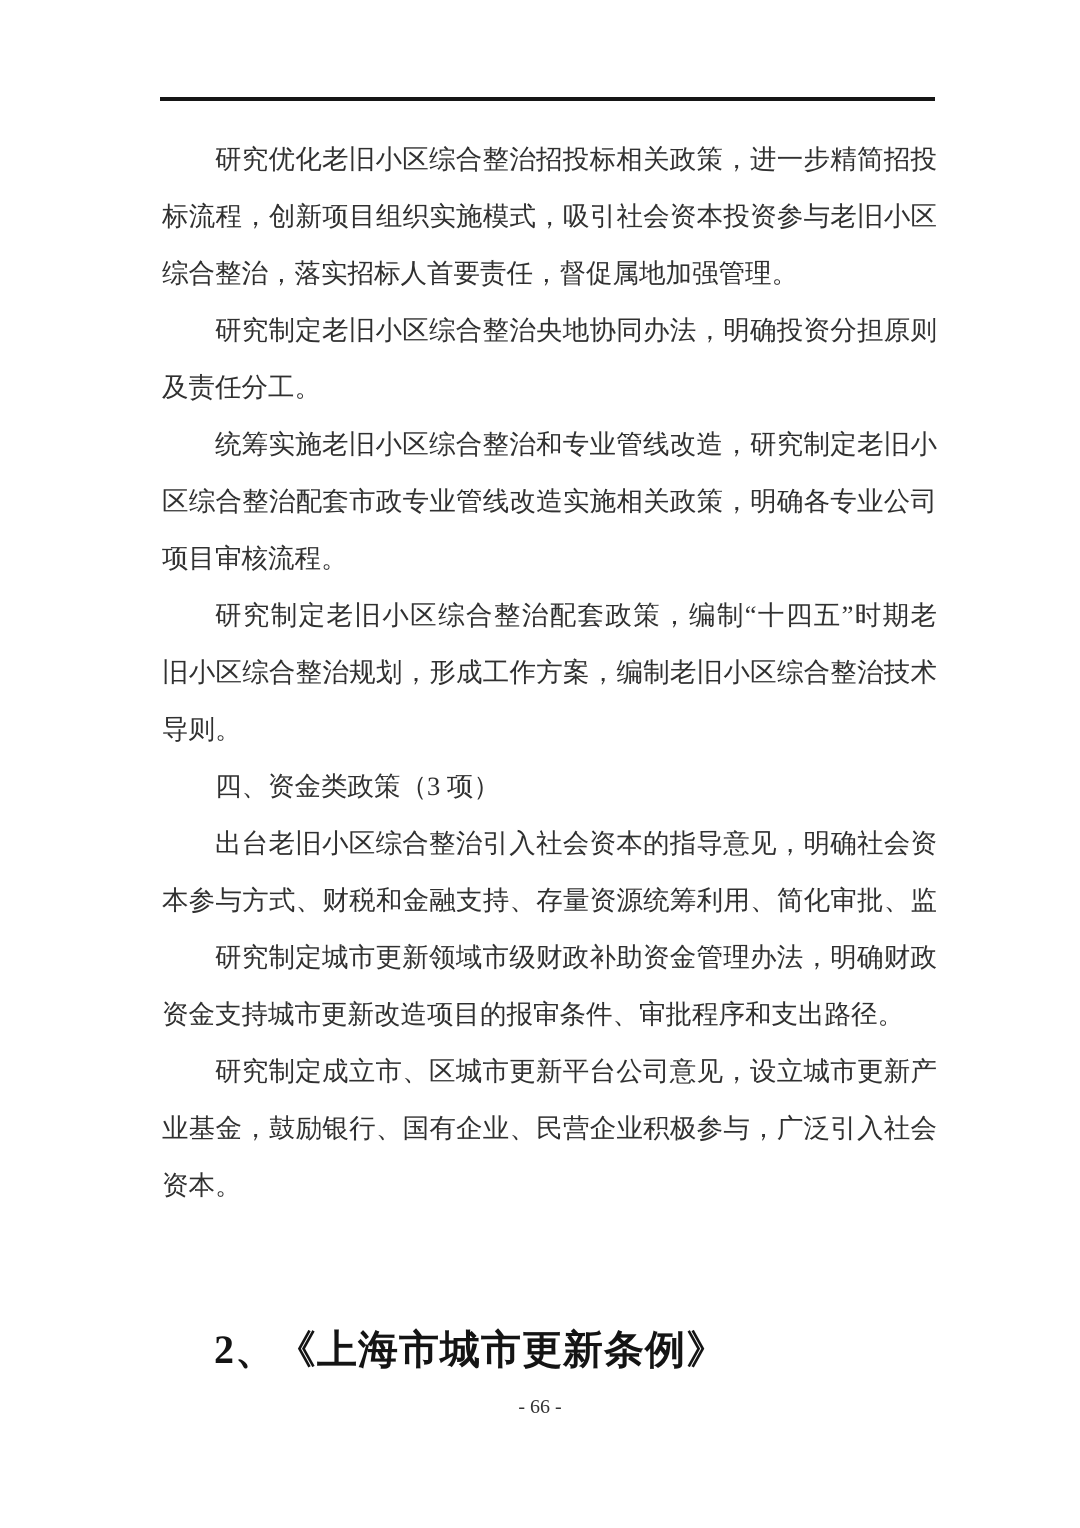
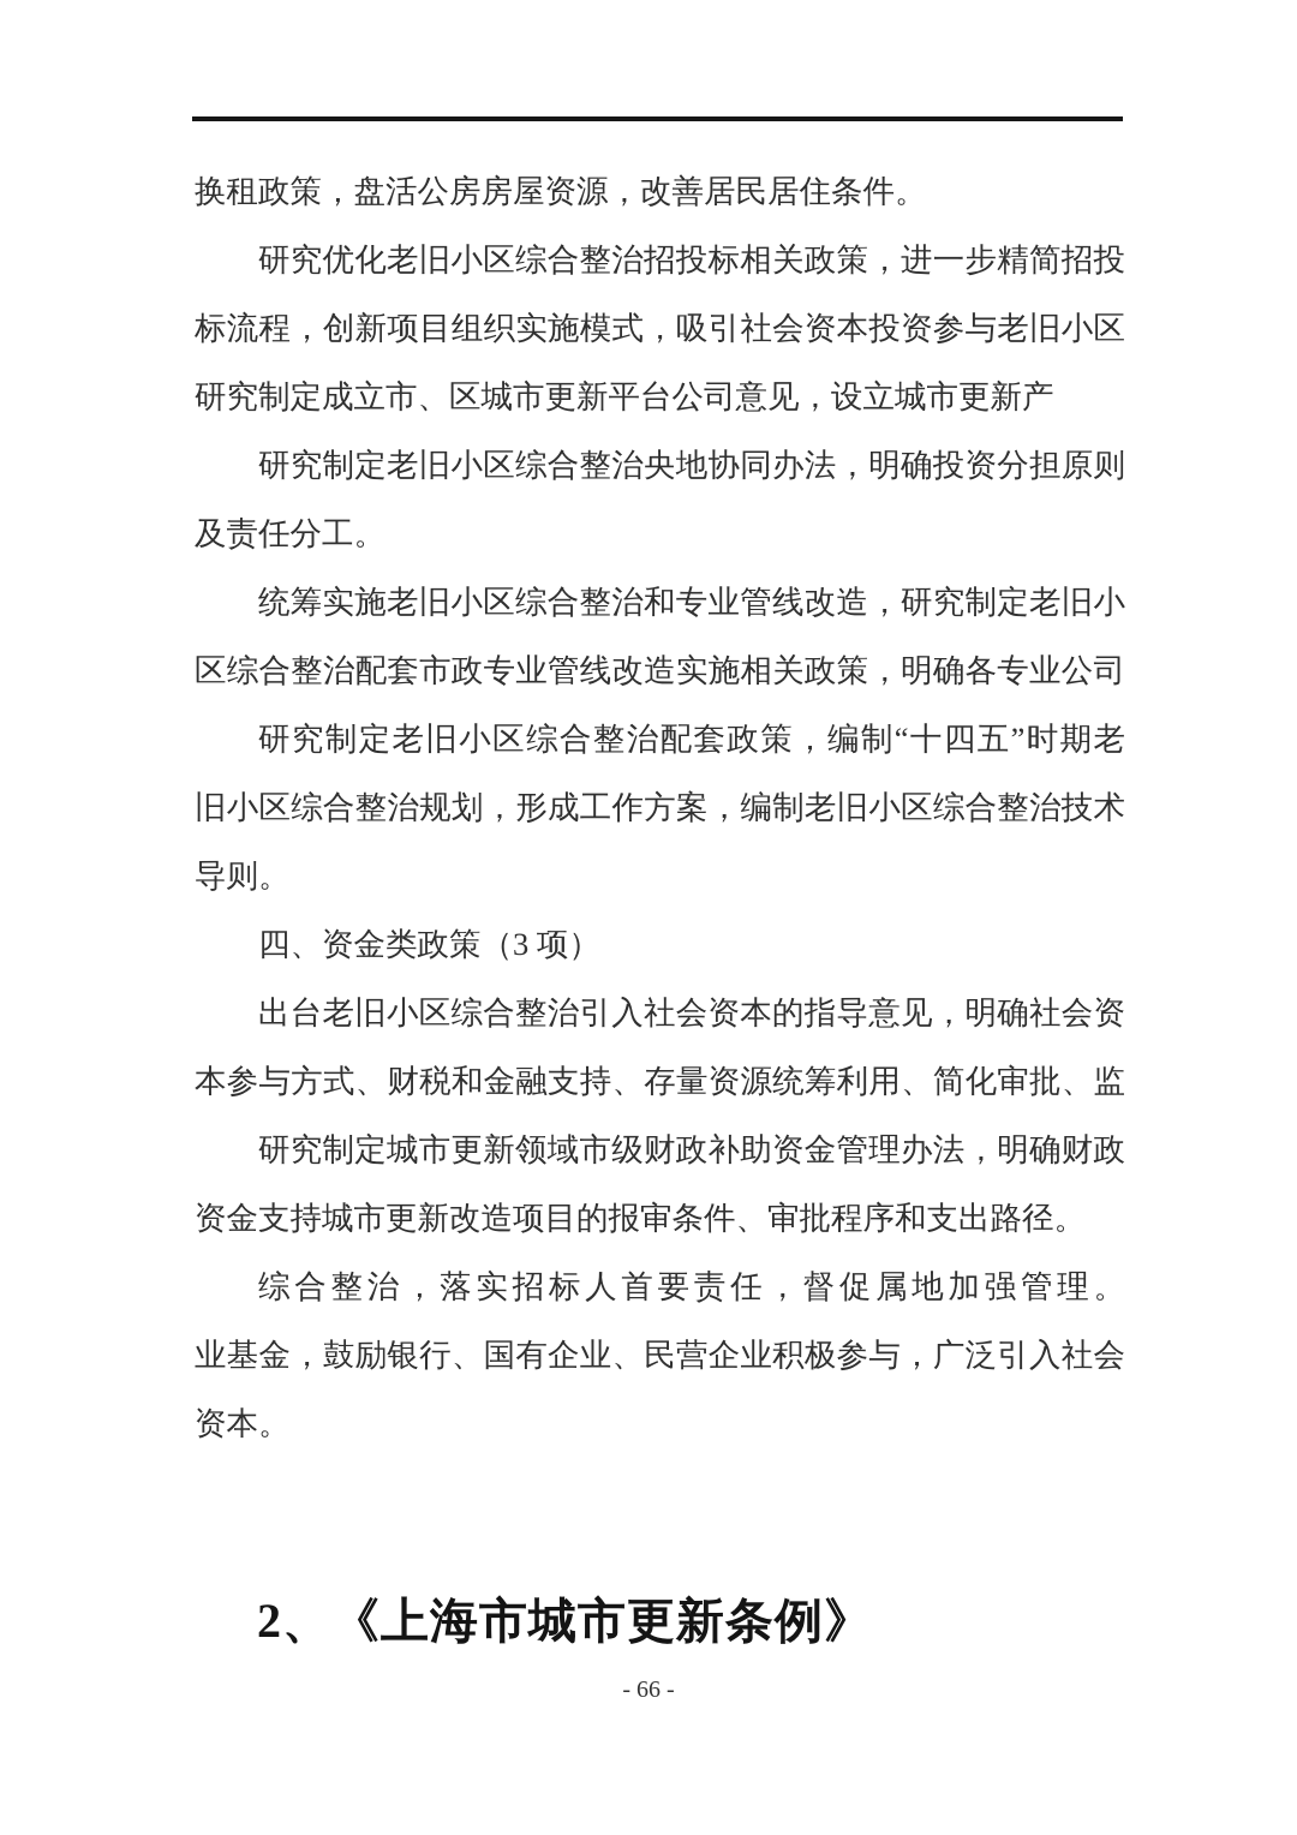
+ 换租政策，盘活公房房屋资源，改善居民居住条件。
  研究优化老旧小区综合整治招投标相关政策，进一步精简招投
  标流程，创新项目组织实施模式，吸引社会资本投资参与老旧小区
- 综合整治，落实招标人首要责任，督促属地加强管理。
+ 研究制定成立市、区城市更新平台公司意见，设立城市更新产
  研究制定老旧小区综合整治央地协同办法，明确投资分担原则
  及责任分工。
  统筹实施老旧小区综合整治和专业管线改造，研究制定老旧小
  区综合整治配套市政专业管线改造实施相关政策，明确各专业公司
- 项目审核流程。
  研究制定老旧小区综合整治配套政策，编制“十四五”时期老
  旧小区综合整治规划，形成工作方案，编制老旧小区综合整治技术
  导则。
  四、资金类政策（3 项）
  出台老旧小区综合整治引入社会资本的指导意见，明确社会资
  本参与方式、财税和金融支持、存量资源统筹利用、简化审批、监
  研究制定城市更新领域市级财政补助资金管理办法，明确财政
  资金支持城市更新改造项目的报审条件、审批程序和支出路径。
- 研究制定成立市、区城市更新平台公司意见，设立城市更新产
+ 综合整治，落实招标人首要责任，督促属地加强管理。
  业基金，鼓励银行、国有企业、民营企业积极参与，广泛引入社会
  资本。
  2、《上海市城市更新条例》
  - 66 -
